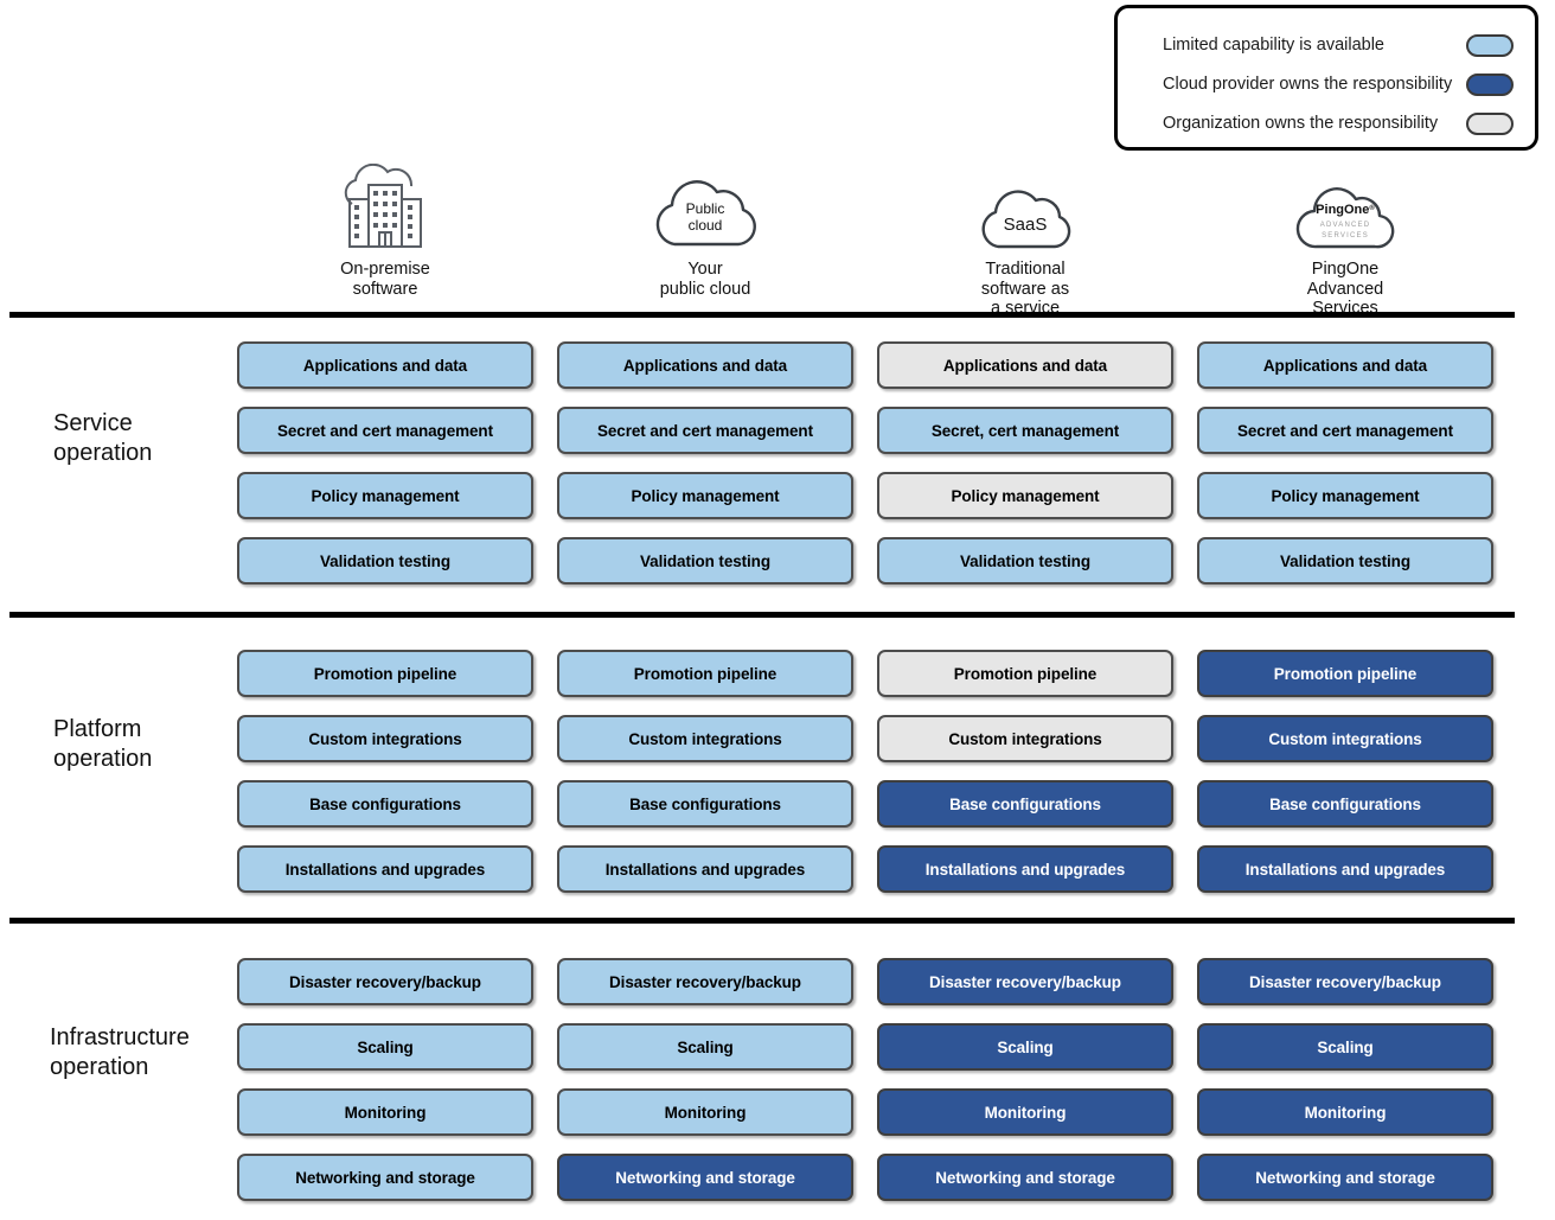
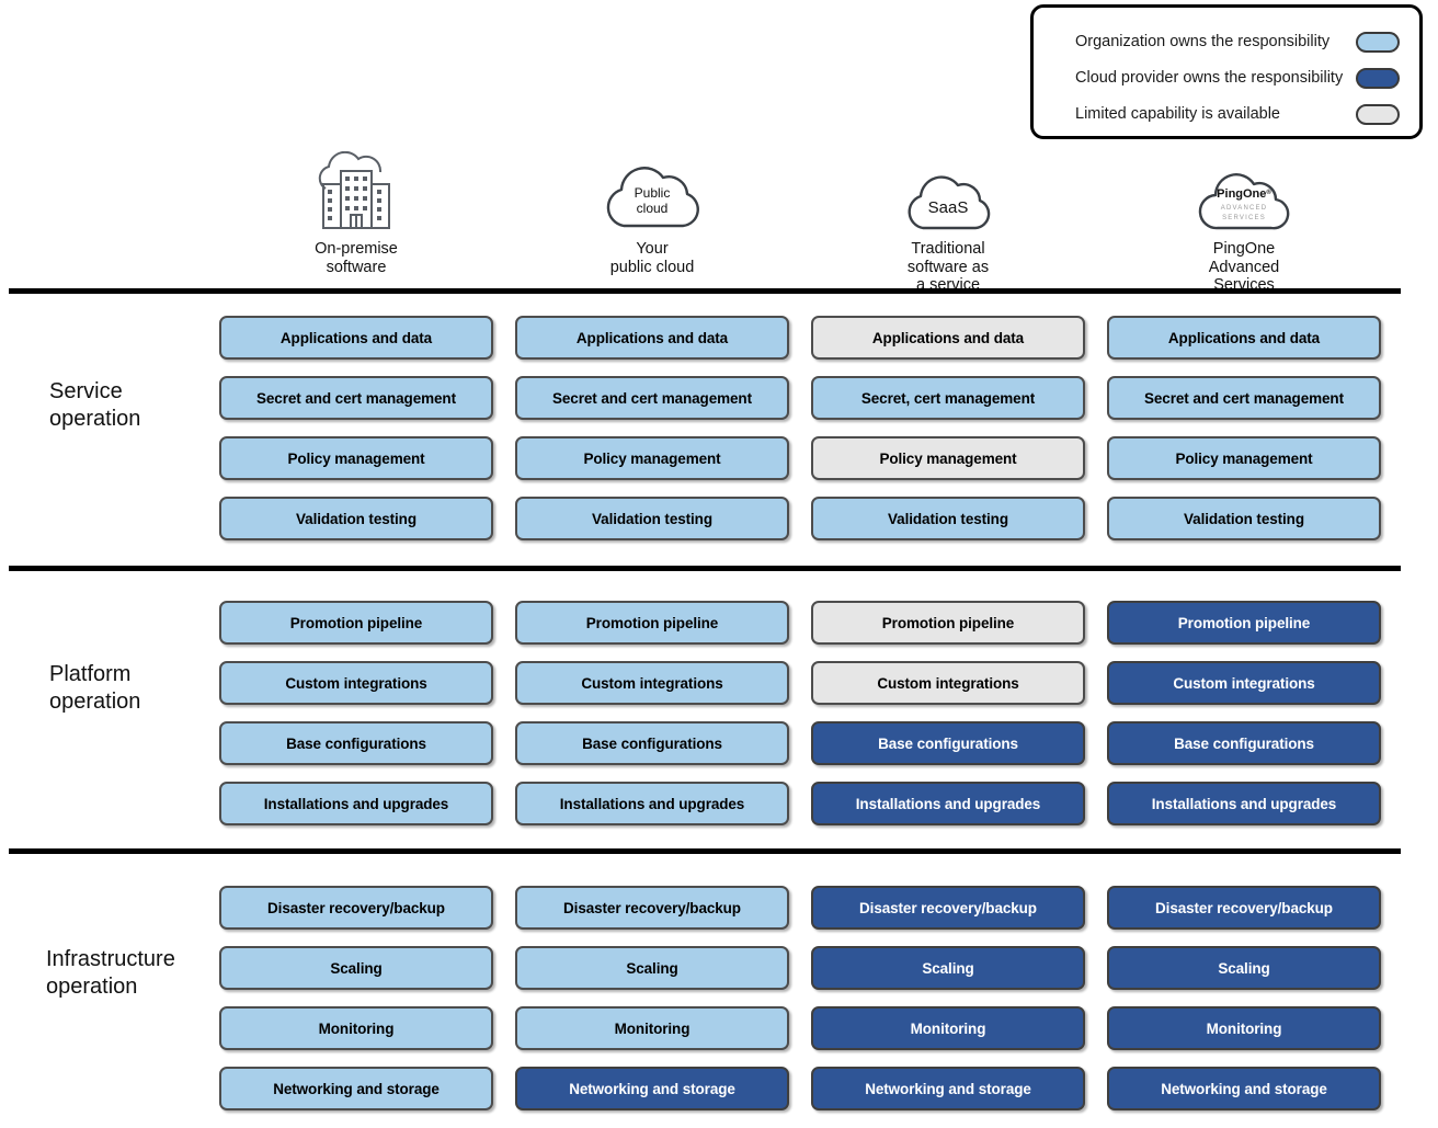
- Limited capability is available
+ Organization owns the responsibility
  Cloud provider owns the responsibility
- Organization owns the responsibility
+ Limited capability is available
  On-premise
  software
  Public
  cloud
  Your
  public cloud
  SaaS
  Traditional
  software as
  a service
  PingOne
  PingOne
  Advanced
  Services
  Service
  operation
  Applications and data
  Applications and data
  Applications and data
  Applications and data
  Secret and cert management
  Secret and cert management
  Secret, cert management
  Secret and cert management
  Policy management
  Policy management
  Policy management
  Policy management
  Validation testing
  Validation testing
  Validation testing
  Validation testing
  Platform
  operation
  Promotion pipeline
  Promotion pipeline
  Promotion pipeline
  Promotion pipeline
  Custom integrations
  Custom integrations
  Custom integrations
  Custom integrations
  Base configurations
  Base configurations
  Base configurations
  Base configurations
  Installations and upgrades
  Installations and upgrades
  Installations and upgrades
  Installations and upgrades
  Infrastructure
  operation
  Disaster recovery/backup
  Disaster recovery/backup
  Disaster recovery/backup
  Disaster recovery/backup
  Scaling
  Scaling
  Scaling
  Scaling
  Monitoring
  Monitoring
  Monitoring
  Monitoring
  Networking and storage
  Networking and storage
  Networking and storage
  Networking and storage
